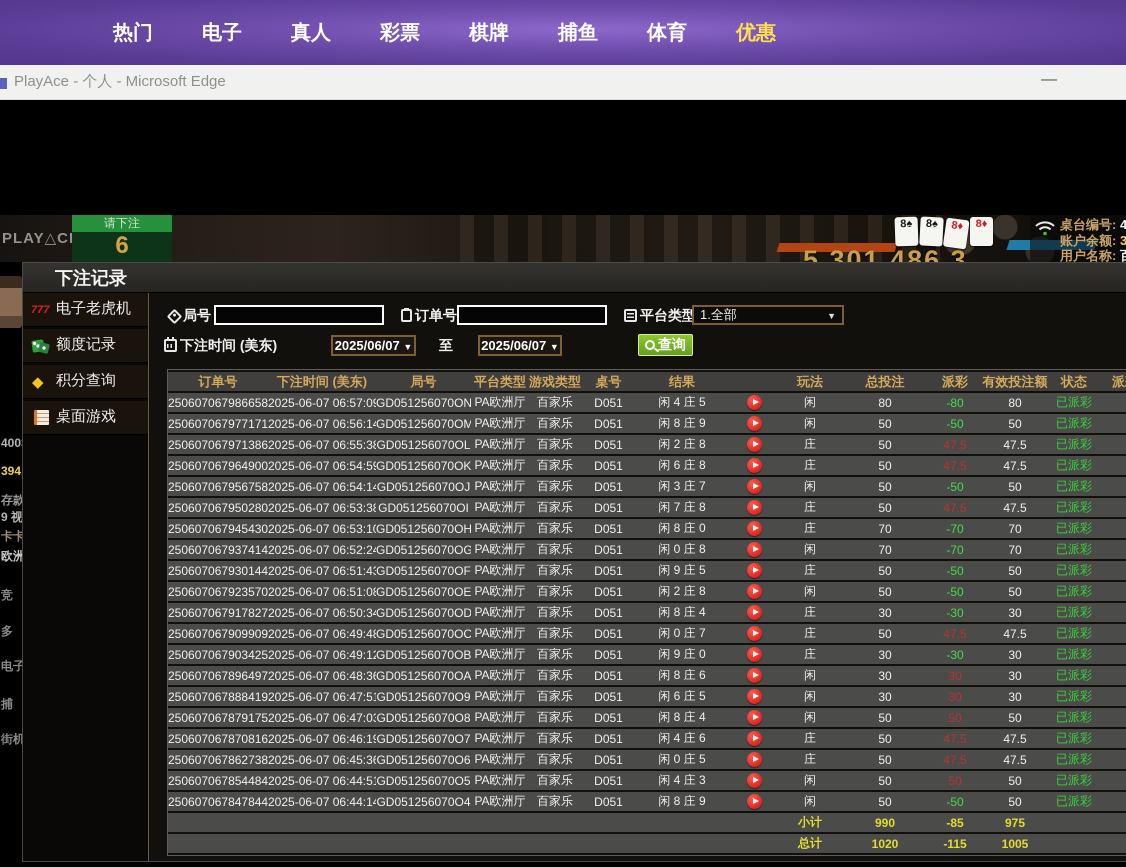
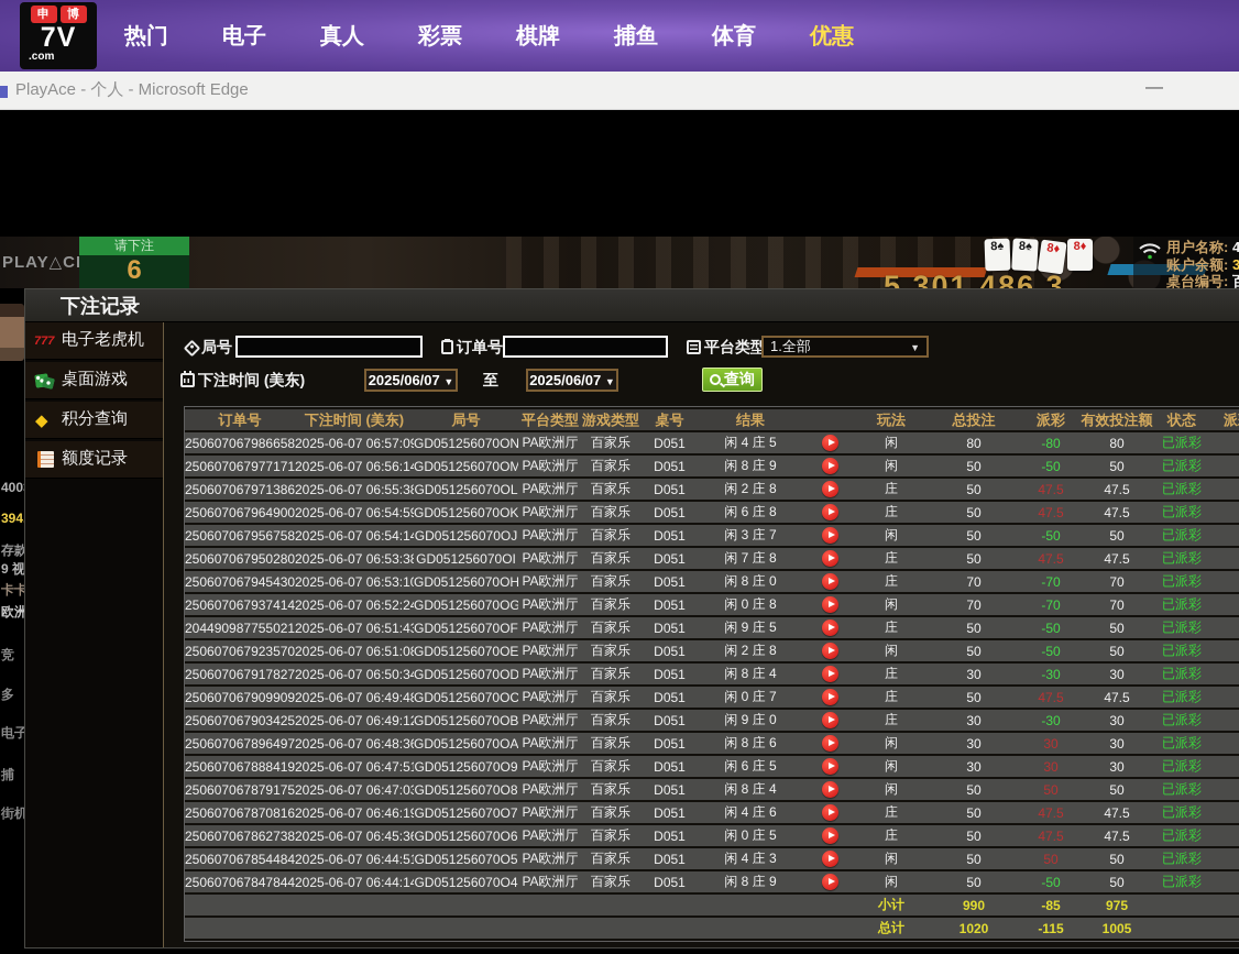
+ 申
+ 博
+ 7V
+ .com
  热门
  电子
  真人
  彩票
  棋牌
  捕鱼
  体育
  优惠
  PlayAce - 个人 - Microsoft Edge
  —
  PLAY△C
  请下注
  6
  8♦
  5,301,486.3
- 桌台编号: 4
+ 用户名称: 4
  账户余额: 3
- 用户名称:
+ 桌台编号:
  400
  394
  存款
  9 视
  卡卡
  欧洲
  竞
  多
  电子
  捕
  街机
  下注记录
  电子老虎机
- 额度记录
+ 桌面游戏
  积分查询
- 桌面游戏
+ 额度记录
  局号
  订单号
  平台类型
  1.全部
  ▼
  下注时间 (美东)
  2025/06/07 ▼
  至
  2025/06/07 ▼
  查询
  	订单号	下注时间 (美东)	局号	平台类型	游戏类型	桌号	结果		玩法	总投注	派彩	有效投注额	状态	派
  250607067986658	2025-06-07 06:57:0	GD051256070ON	PA欧洲厅	百家乐	D051	闲 4 庄 5		闲	80	-80	80	已派彩
  250607067977171	2025-06-07 06:56:1	GD051256070OM	PA欧洲厅	百家乐	D051	闲 8 庄 9		闲	50	-50	50	已派彩
  250607067971386	2025-06-07 06:55:3	GD051256070OL	PA欧洲厅	百家乐	D051	闲 2 庄 8		庄	50	47.5	47.5	已派彩
  250607067964900	2025-06-07 06:54:5	GD051256070OK	PA欧洲厅	百家乐	D051	闲 6 庄 8		庄	50	47.5	47.5	已派彩
  250607067956758	2025-06-07 06:54:1	GD051256070OJ	PA欧洲厅	百家乐	D051	闲 3 庄 7		闲	50	-50	50	已派彩
  250607067950280	2025-06-07 06:53:3	GD051256070OI	PA欧洲厅	百家乐	D051	闲 7 庄 8		庄	50	47.5	47.5	已派彩
  250607067945430	2025-06-07 06:53:1	GD051256070OH	PA欧洲厅	百家乐	D051	闲 8 庄 0		庄	70	-70	70	已派彩
  250607067937414	2025-06-07 06:52:2	GD051256070OG	PA欧洲厅	百家乐	D051	闲 0 庄 8		闲	70	-70	70	已派彩
- 250607067930144	2025-06-07 06:51:4	GD051256070OF	PA欧洲厅	百家乐	D051	闲 9 庄 5		庄	50	-50	50	已派彩
+ 204490987755021	2025-06-07 06:51:4	GD051256070OF	PA欧洲厅	百家乐	D051	闲 9 庄 5		庄	50	-50	50	已派彩
  250607067923570	2025-06-07 06:51:0	GD051256070OE	PA欧洲厅	百家乐	D051	闲 2 庄 8		闲	50	-50	50	已派彩
  250607067917827	2025-06-07 06:50:3	GD051256070OD	PA欧洲厅	百家乐	D051	闲 8 庄 4		庄	30	-30	30	已派彩
  250607067909909	2025-06-07 06:49:4	GD051256070OC	PA欧洲厅	百家乐	D051	闲 0 庄 7		庄	50	47.5	47.5	已派彩
  250607067903425	2025-06-07 06:49:1	GD051256070OB	PA欧洲厅	百家乐	D051	闲 9 庄 0		庄	30	-30	30	已派彩
  250607067896497	2025-06-07 06:48:3	GD051256070OA	PA欧洲厅	百家乐	D051	闲 8 庄 6		闲	30	30	30	已派彩
  250607067888419	2025-06-07 06:47:5	GD051256070O9	PA欧洲厅	百家乐	D051	闲 6 庄 5		闲	30	30	30	已派彩
  250607067879175	2025-06-07 06:47:0	GD051256070O8	PA欧洲厅	百家乐	D051	闲 8 庄 4		闲	50	50	50	已派彩
  250607067870816	2025-06-07 06:46:1	GD051256070O7	PA欧洲厅	百家乐	D051	闲 4 庄 6		庄	50	47.5	47.5	已派彩
  250607067862738	2025-06-07 06:45:3	GD051256070O6	PA欧洲厅	百家乐	D051	闲 0 庄 5		庄	50	47.5	47.5	已派彩
  250607067854484	2025-06-07 06:44:5	GD051256070O5	PA欧洲厅	百家乐	D051	闲 4 庄 3		闲	50	50	50	已派彩
  250607067847844	2025-06-07 06:44:1	GD051256070O4	PA欧洲厅	百家乐	D051	闲 8 庄 9		闲	50	-50	50	已派彩
  								小计	990	-85	975
  								总计	1020	-115	1005
